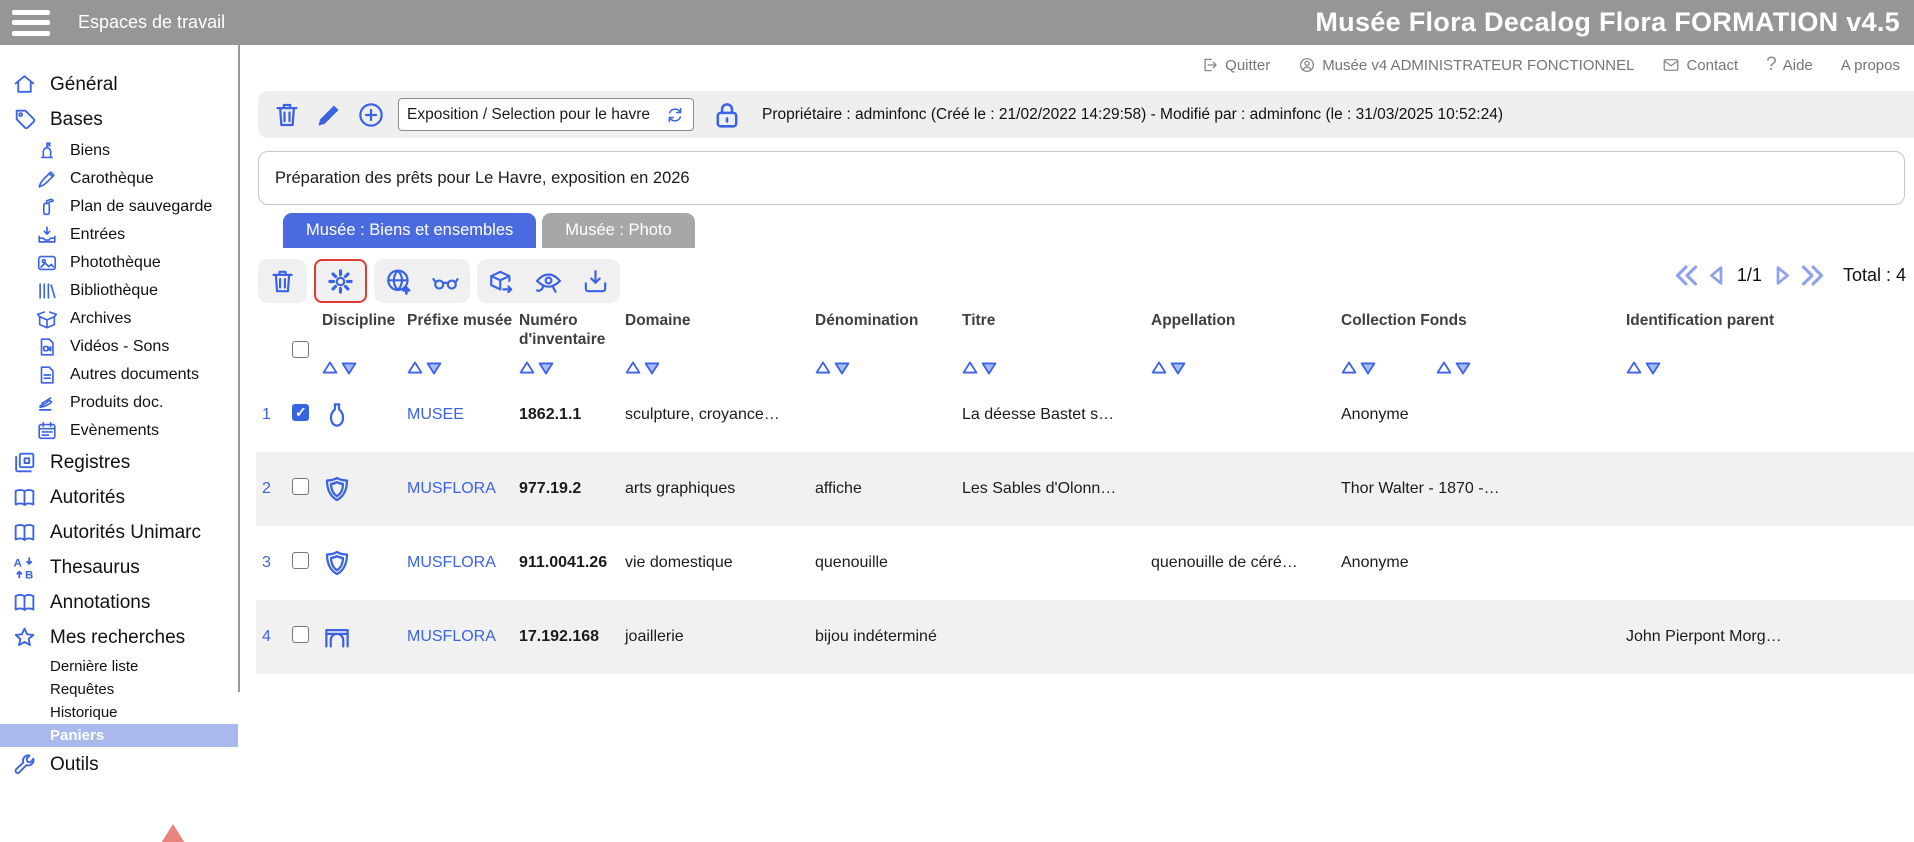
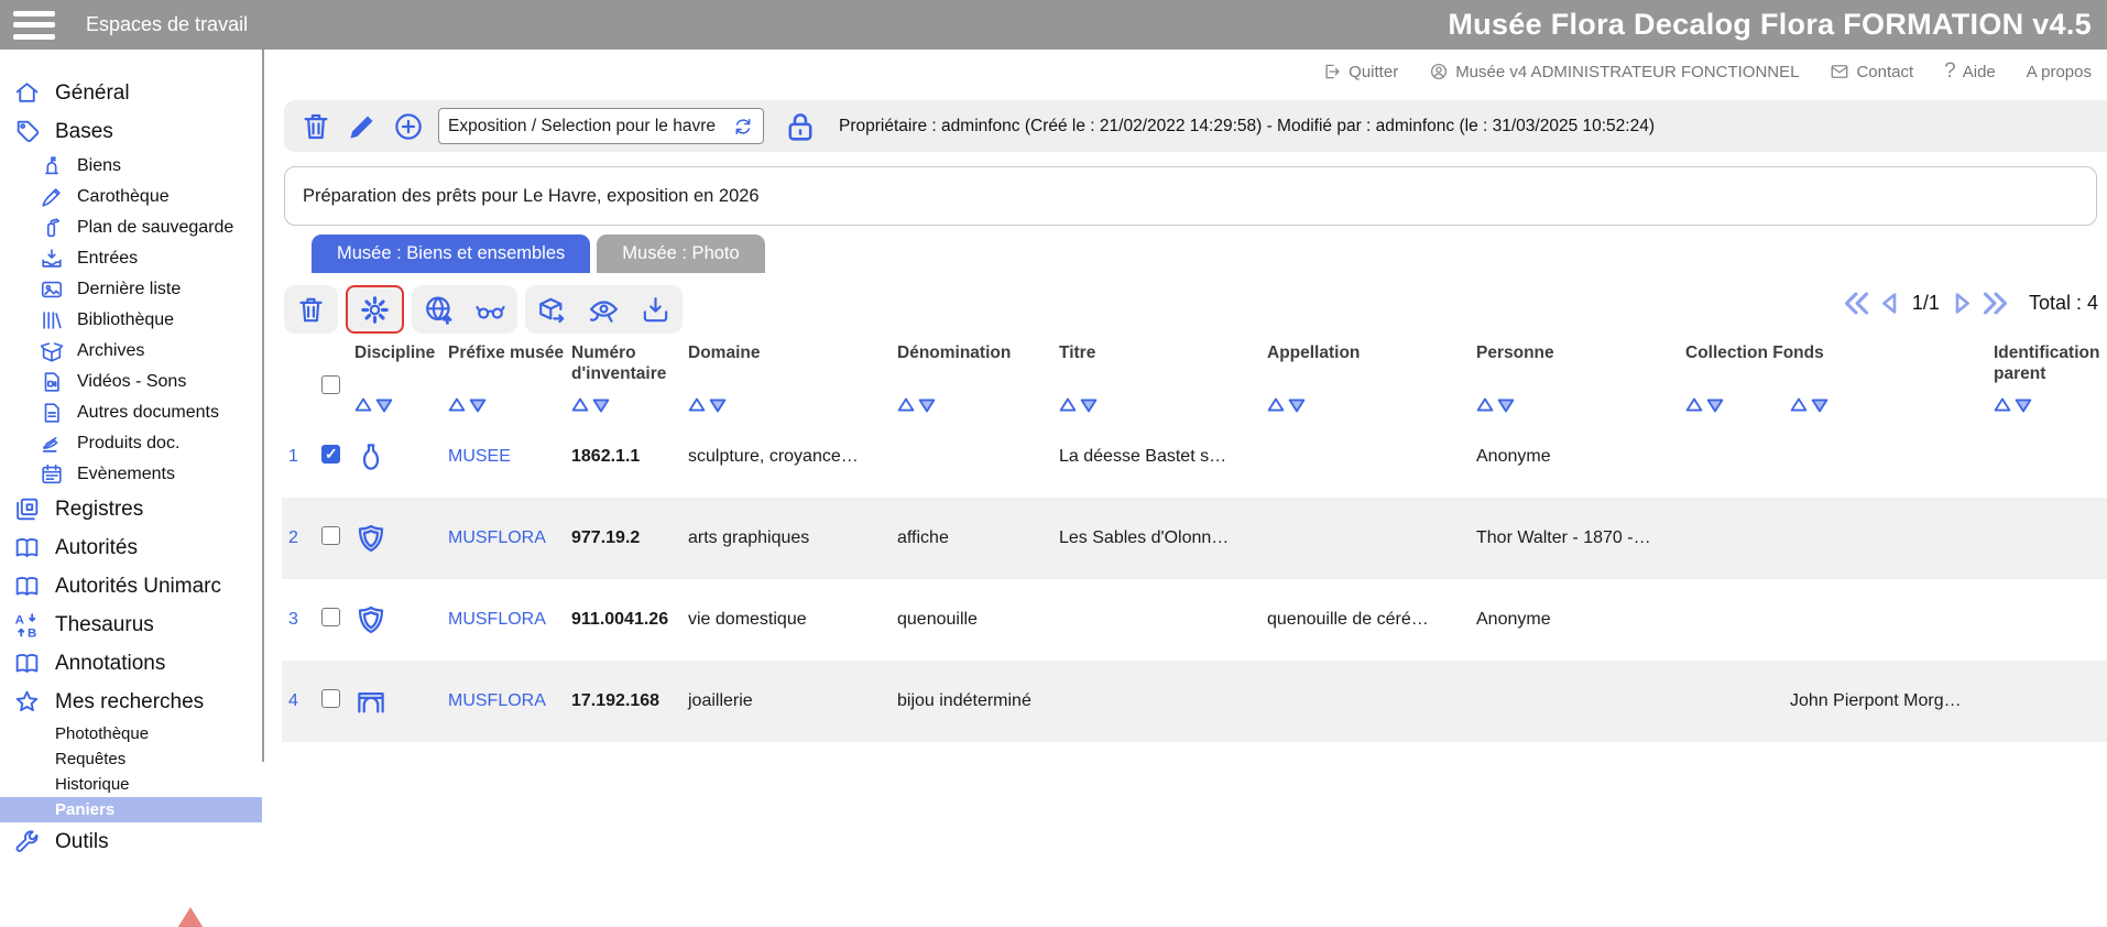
  Espaces de travail
  Musée Flora Decalog Flora FORMATION v4.5
  Général
  Bases
  Biens
  Carothèque
  Plan de sauvegarde
  Entrées
- Photothèque
+ Dernière liste
  Bibliothèque
  Archives
  Vidéos - Sons
  Autres documents
  Produits doc.
  Evènements
  Registres
  Autorités
  Autorités Unimarc
  A
  B
  Thesaurus
  Annotations
  Mes recherches
- Dernière liste
+ Photothèque
  Requêtes
  Historique
  Paniers
  Outils
  Quitter
  Musée v4 ADMINISTRATEUR FONCTIONNEL
  Contact
  ?
  Aide
  A propos
  Exposition / Selection pour le havre
  Propriétaire : adminfonc (Créé le : 21/02/2022 14:29:58) - Modifié par : adminfonc (le : 31/03/2025 10:52:24)
  Préparation des prêts pour Le Havre, exposition en 2026
  Musée : Biens et ensembles
  Musée : Photo
  1/1
  Total : 4
  Discipline
  Préfixe musée
  Numéro d'inventaire
  Domaine
  Dénomination
  Titre
  Appellation
+ Personne
  Collection Fonds
  Identification parent
  1
  MUSEE
  1862.1.1
  sculpture, croyance…
  La déesse Bastet s…
  Anonyme
  2
  MUSFLORA
  977.19.2
  arts graphiques
  affiche
  Les Sables d'Olonn…
  Thor Walter - 1870 -…
  3
  MUSFLORA
  911.0041.26
  vie domestique
  quenouille
  quenouille de céré…
  Anonyme
  4
  MUSFLORA
  17.192.168
  joaillerie
  bijou indéterminé
  John Pierpont Morg…
